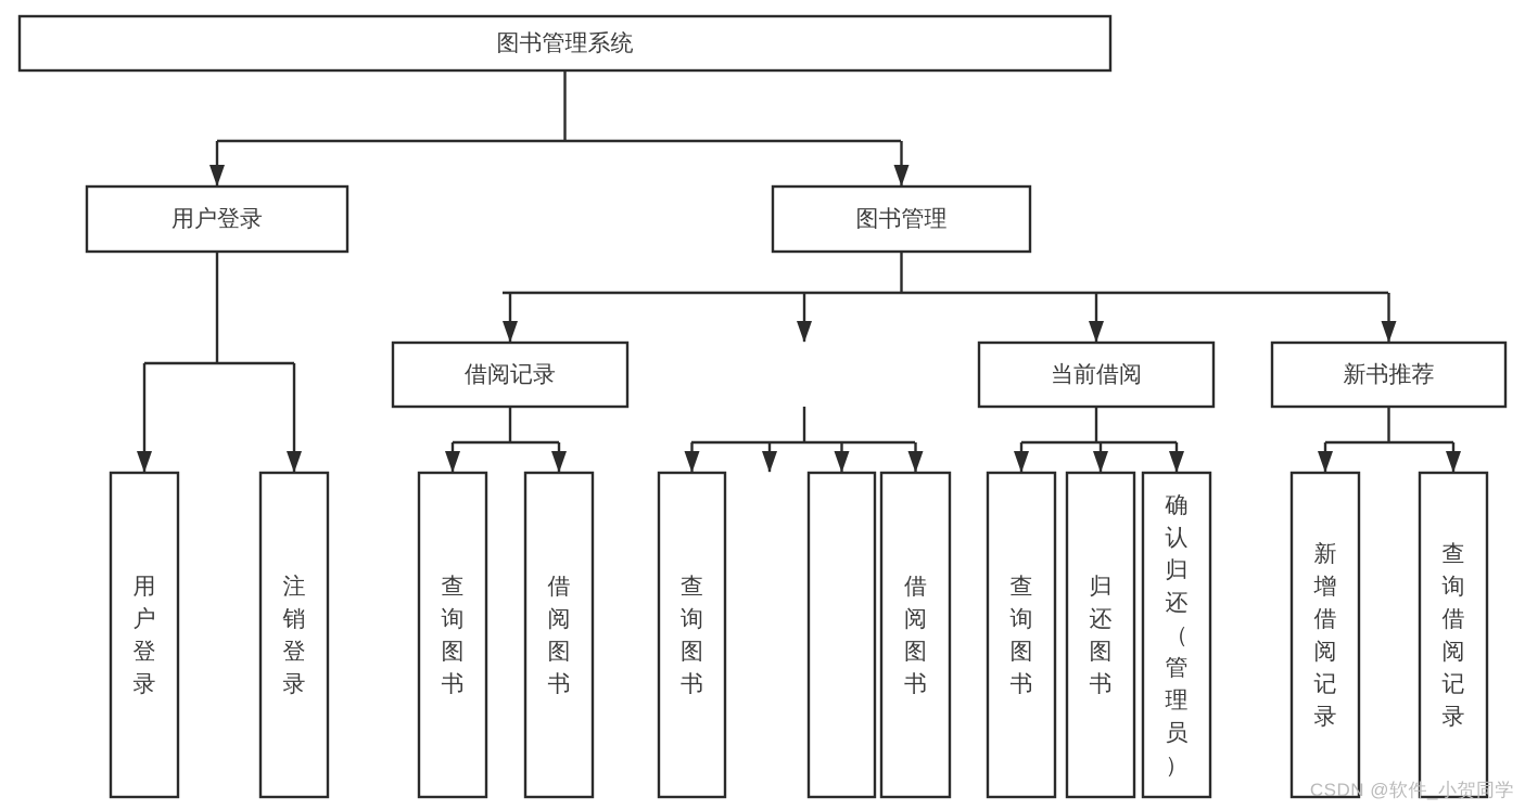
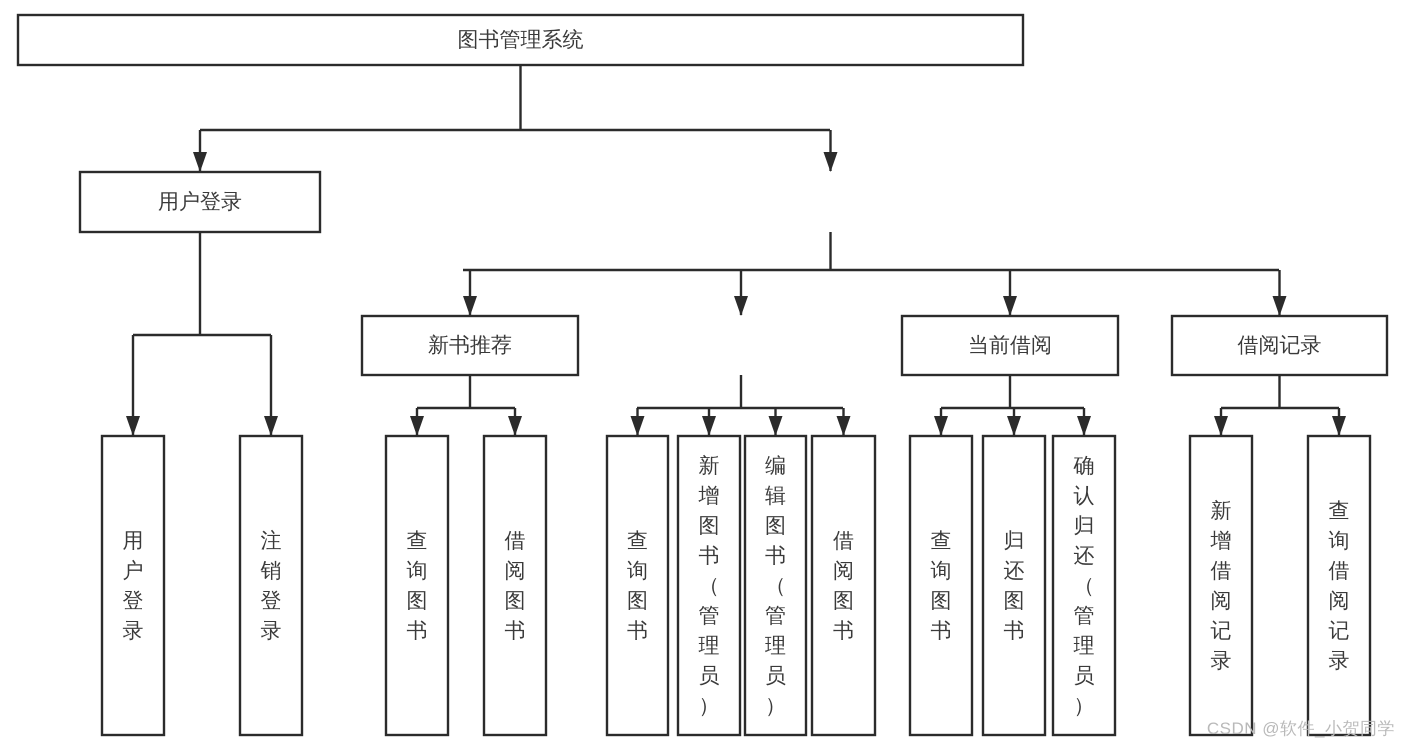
  图书管理系统
  用户登录
- 图书管理
- 借阅记录
+ 新书推荐
  当前借阅
- 新书推荐
+ 借阅记录
  用户登录
  注销登录
  查询图书
  借阅图书
  查询图书
+ 新增图书（管理员）
+ 编辑图书（管理员）
  借阅图书
  查询图书
  归还图书
  确认归还（管理员）
  新增借阅记录
  查询借阅记录
  CSDN @软件_小贺同学
